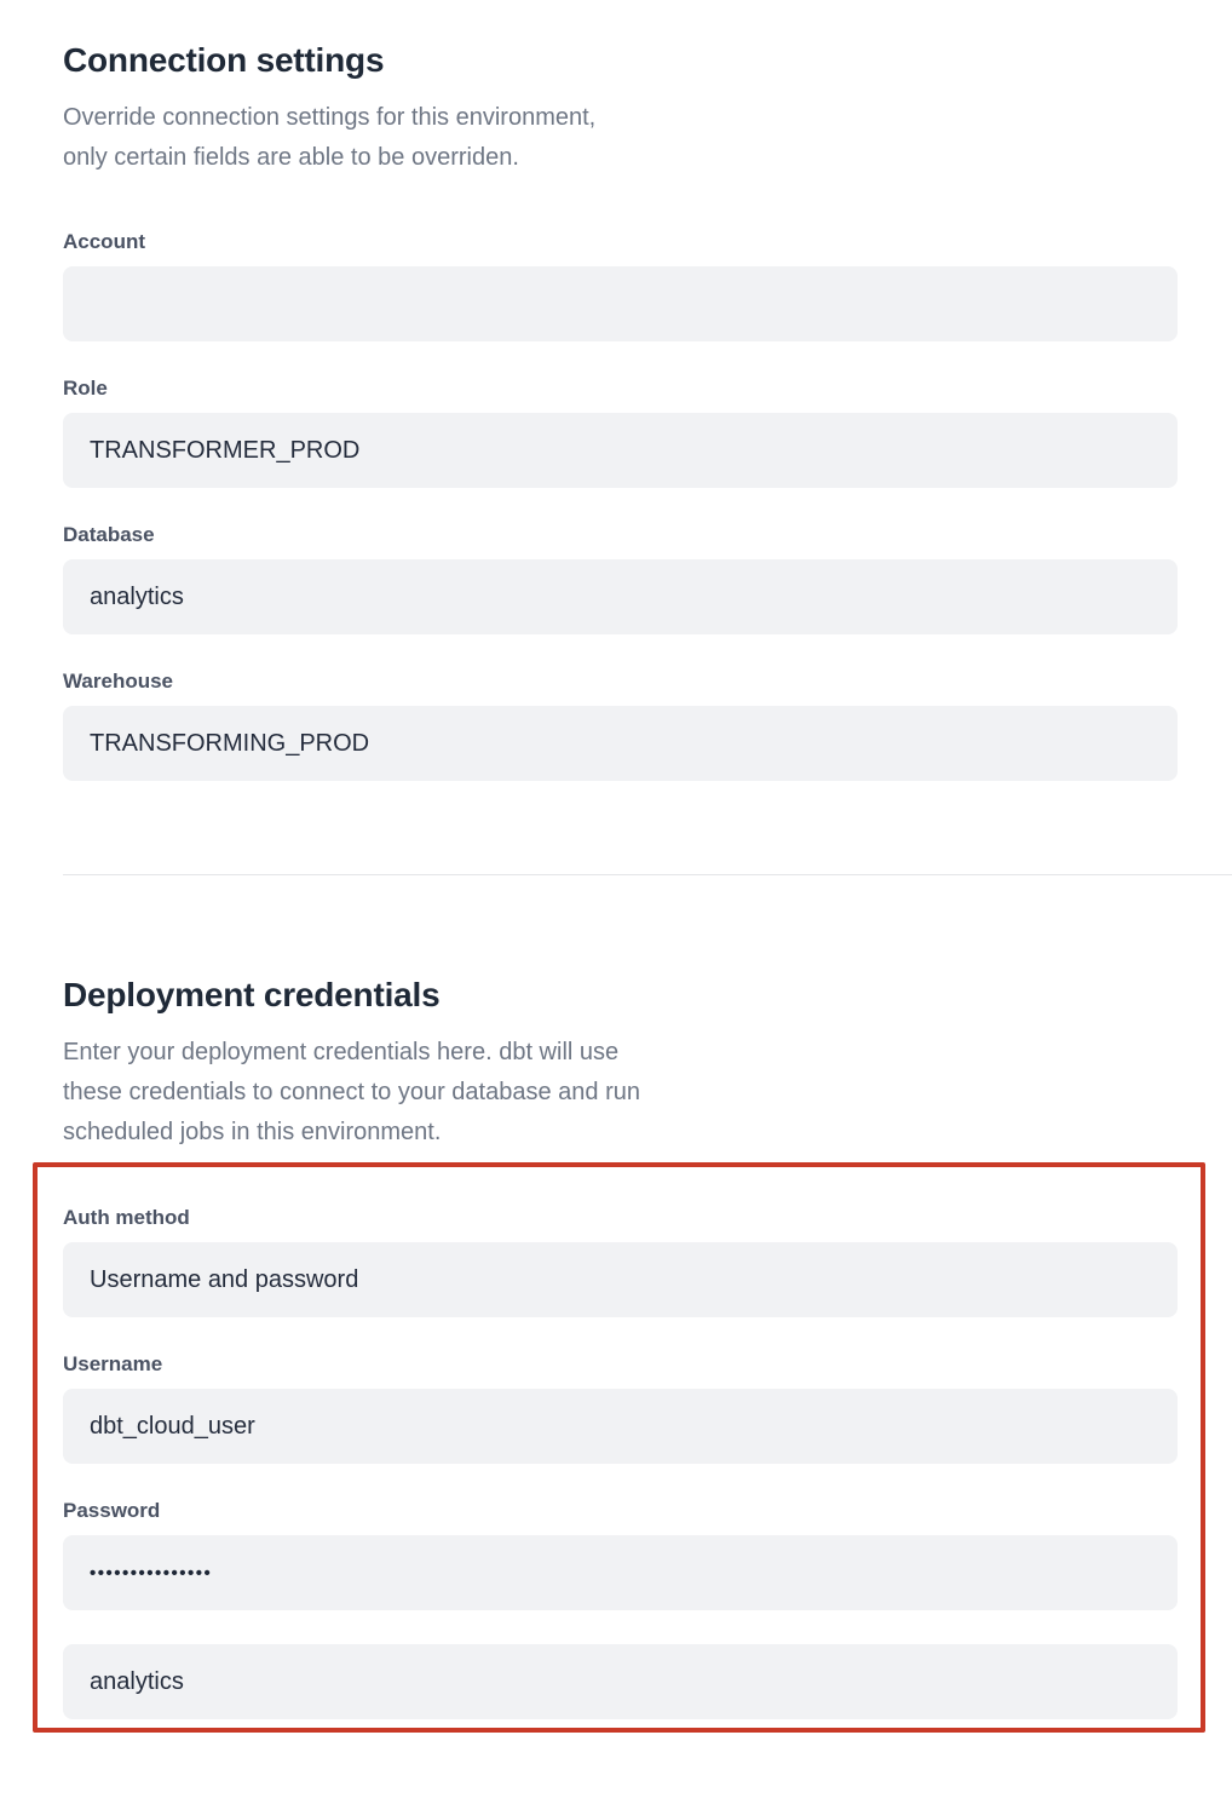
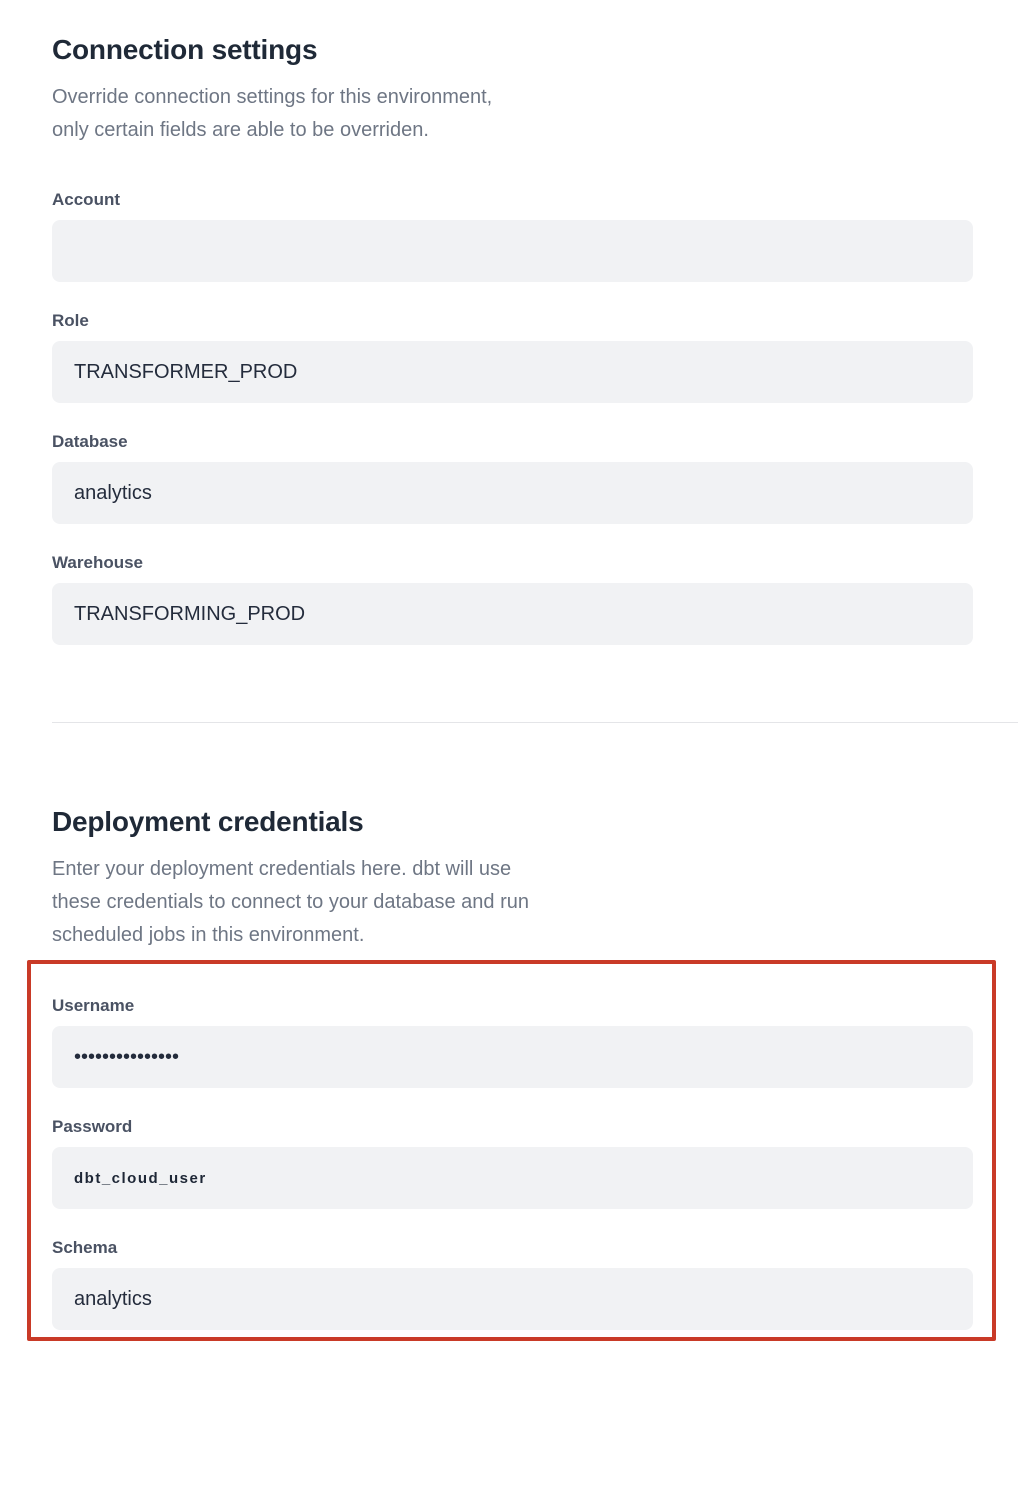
  Connection settings
  Override connection settings for this environment,
  only certain fields are able to be overriden.
  Account
  Role
  TRANSFORMER_PROD
  Database
  analytics
  Warehouse
  TRANSFORMING_PROD
  Deployment credentials
  Enter your deployment credentials here. dbt will use
  these credentials to connect to your database and run
  scheduled jobs in this environment.
- Auth method
- Username and password
  Username
- dbt_cloud_user
+ •••••••••••••••
  Password
- •••••••••••••••
+ dbt_cloud_user
+ Schema
  analytics
